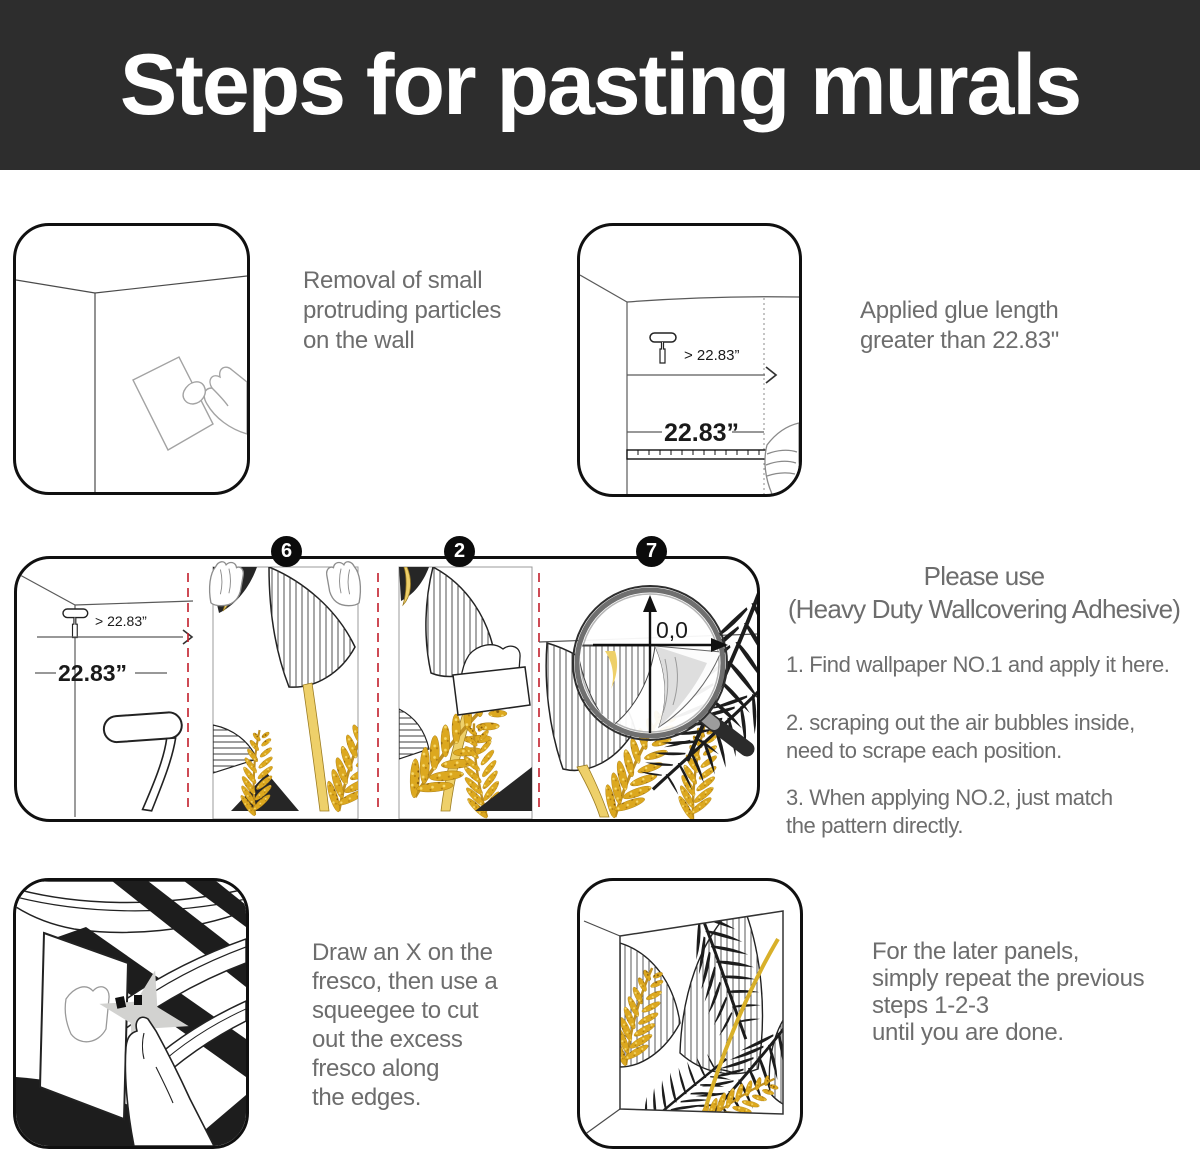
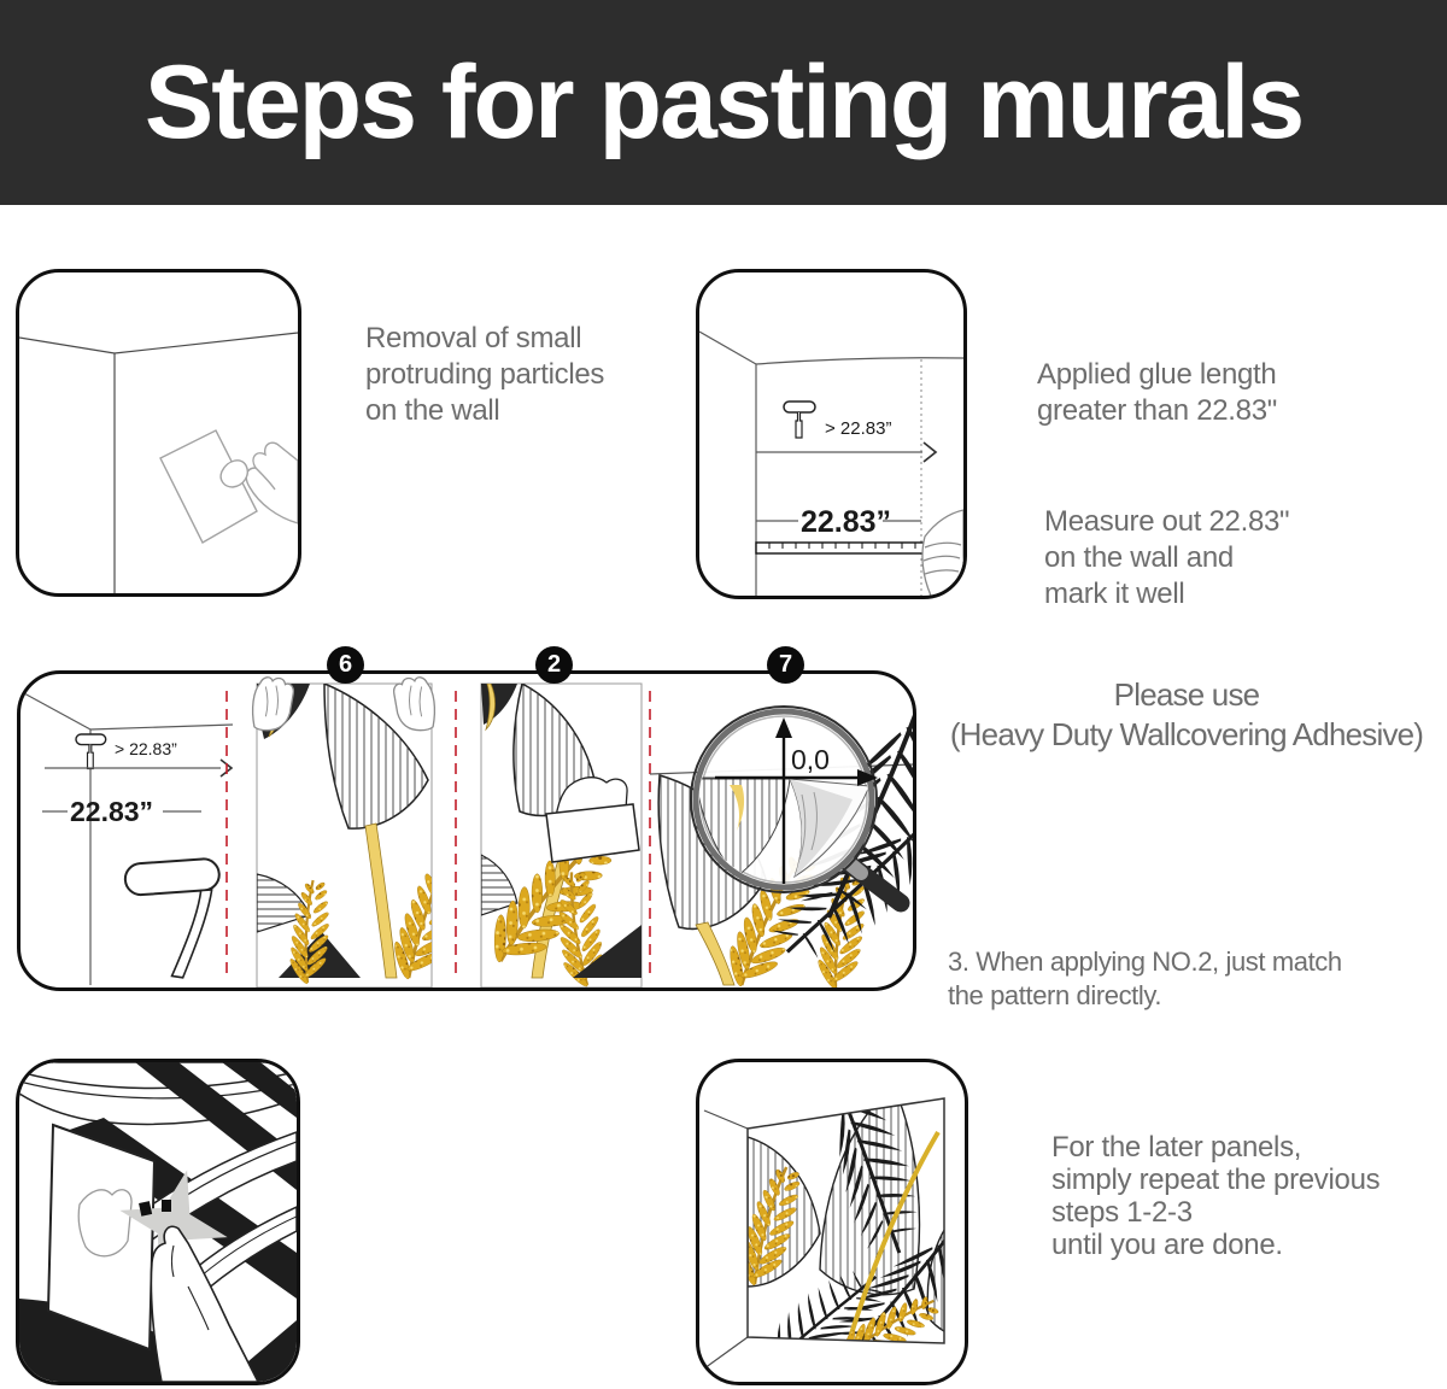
  Steps for pasting murals
  Removal of small
  protruding particles
  on the wall
  > 22.83”
  22.83”
  Applied glue length
  greater than 22.83"
+ Measure out 22.83"
+ on the wall and
+ mark it well
  > 22.83”
  22.83”
  0,0
  6
  2
  7
  Please use
  (Heavy Duty Wallcovering Adhesive)
- 1. Find wallpaper NO.1 and apply it here.
- 2. scraping out the air bubbles inside,
- need to scrape each position.
  3. When applying NO.2, just match
  the pattern directly.
- Draw an X on the
- fresco, then use a
- squeegee to cut
- out the excess
- fresco along
- the edges.
  For the later panels,
  simply repeat the previous
  steps 1-2-3
  until you are done.
